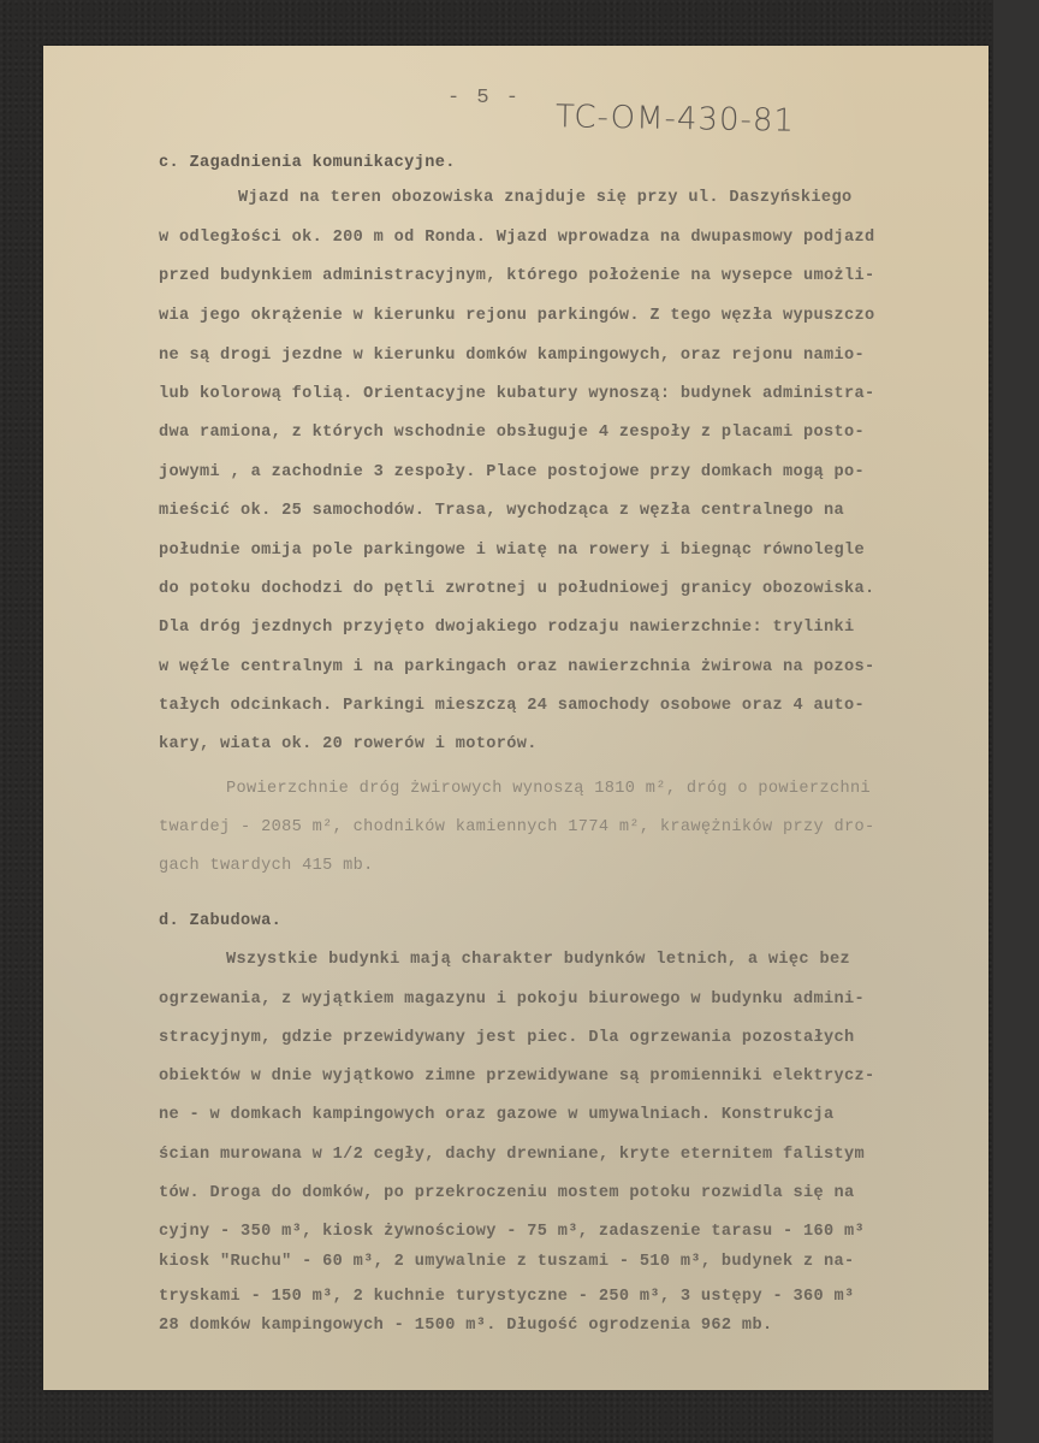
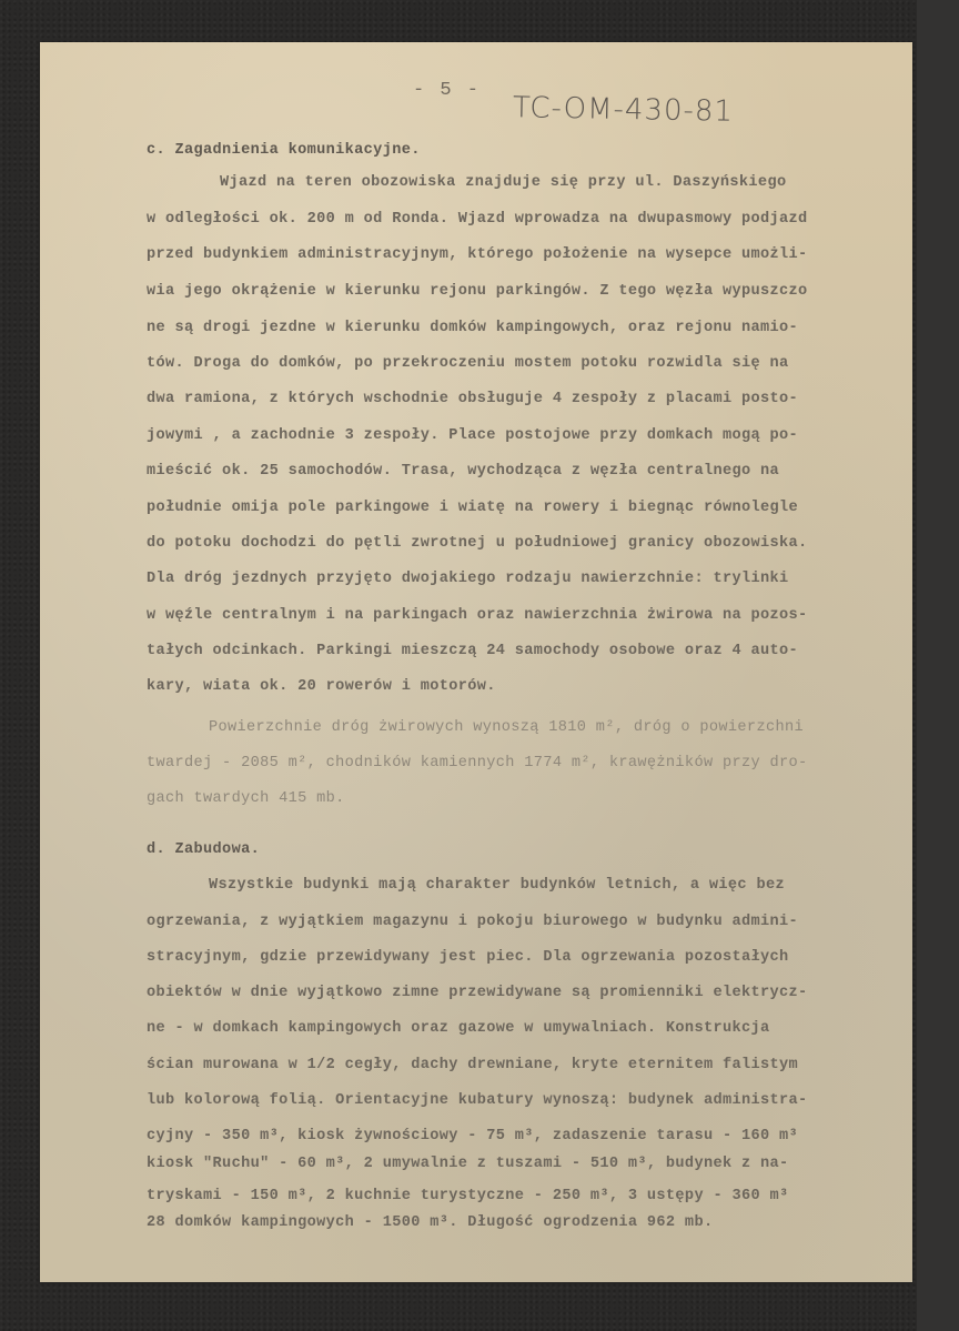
  - 5 -
  TC-OM-430-81
  c. Zagadnienia komunikacyjne.
  Wjazd na teren obozowiska znajduje się przy ul. Daszyńskiego
  w odległości ok. 200 m od Ronda. Wjazd wprowadza na dwupasmowy podjazd
  przed budynkiem administracyjnym, którego położenie na wysepce umożli-
  wia jego okrążenie w kierunku rejonu parkingów. Z tego węzła wypuszczo
  ne są drogi jezdne w kierunku domków kampingowych, oraz rejonu namio-
- lub kolorową folią. Orientacyjne kubatury wynoszą: budynek administra-
+ tów. Droga do domków, po przekroczeniu mostem potoku rozwidla się na
  dwa ramiona, z których wschodnie obsługuje 4 zespoły z placami posto-
  jowymi , a zachodnie 3 zespoły. Place postojowe przy domkach mogą po-
  mieścić ok. 25 samochodów. Trasa, wychodząca z węzła centralnego na
  południe omija pole parkingowe i wiatę na rowery i biegnąc równolegle
  do potoku dochodzi do pętli zwrotnej u południowej granicy obozowiska.
  Dla dróg jezdnych przyjęto dwojakiego rodzaju nawierzchnie: trylinki
  w węźle centralnym i na parkingach oraz nawierzchnia żwirowa na pozos-
  tałych odcinkach. Parkingi mieszczą 24 samochody osobowe oraz 4 auto-
  kary, wiata ok. 20 rowerów i motorów.
  Powierzchnie dróg żwirowych wynoszą 1810 m², dróg o powierzchni
  twardej - 2085 m², chodników kamiennych 1774 m², krawężników przy dro-
  gach twardych 415 mb.
  d. Zabudowa.
  Wszystkie budynki mają charakter budynków letnich, a więc bez
  ogrzewania, z wyjątkiem magazynu i pokoju biurowego w budynku admini-
  stracyjnym, gdzie przewidywany jest piec. Dla ogrzewania pozostałych
  obiektów w dnie wyjątkowo zimne przewidywane są promienniki elektrycz-
  ne - w domkach kampingowych oraz gazowe w umywalniach. Konstrukcja
  ścian murowana w 1/2 cegły, dachy drewniane, kryte eternitem falistym
- tów. Droga do domków, po przekroczeniu mostem potoku rozwidla się na
+ lub kolorową folią. Orientacyjne kubatury wynoszą: budynek administra-
  cyjny - 350 m³, kiosk żywnościowy - 75 m³, zadaszenie tarasu - 160 m³
  kiosk "Ruchu" - 60 m³, 2 umywalnie z tuszami - 510 m³, budynek z na-
  tryskami - 150 m³, 2 kuchnie turystyczne - 250 m³, 3 ustępy - 360 m³
  28 domków kampingowych - 1500 m³. Długość ogrodzenia 962 mb.
